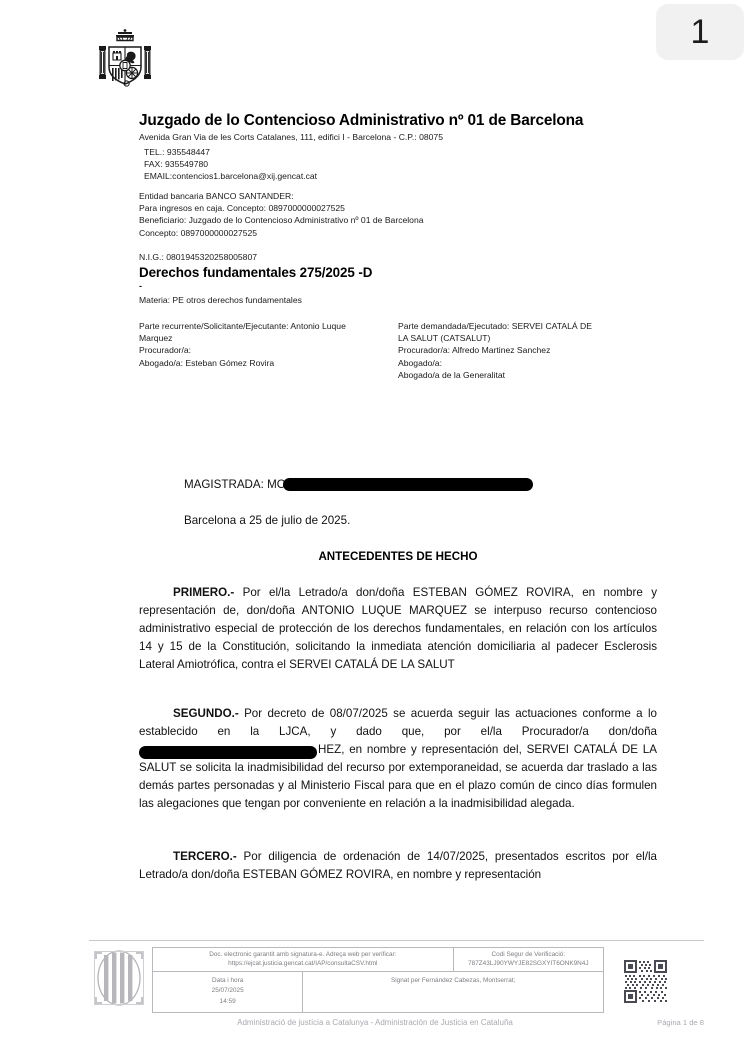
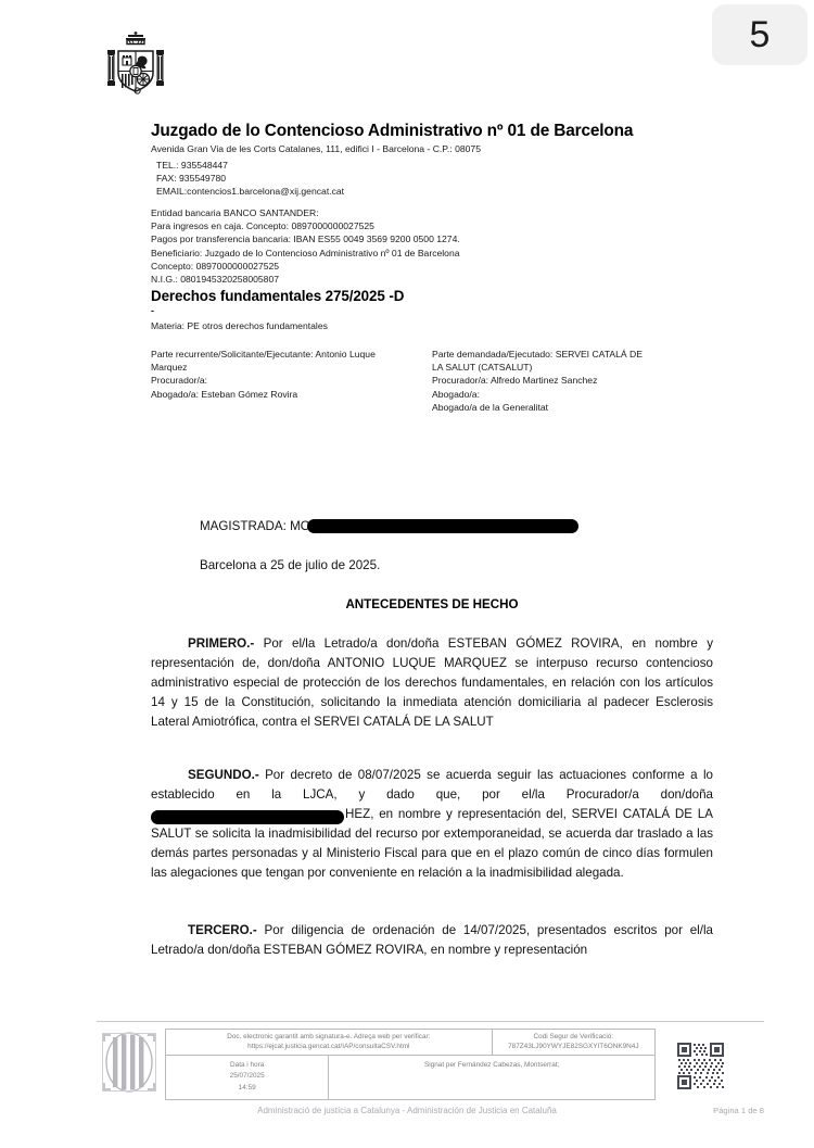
- 1
+ 5
  Juzgado de lo Contencioso Administrativo nº 01 de Barcelona
  Avenida Gran Via de les Corts Catalanes, 111, edifici I - Barcelona - C.P.: 08075
  TEL.: 935548447
  FAX: 935549780
  EMAIL:contencios1.barcelona@xij.gencat.cat
  Entidad bancaria BANCO SANTANDER:
  Para ingresos en caja. Concepto: 0897000000027525
+ Pagos por transferencia bancaria: IBAN ES55 0049 3569 9200 0500 1274.
  Beneficiario: Juzgado de lo Contencioso Administrativo nº 01 de Barcelona
  Concepto: 0897000000027525
  N.I.G.: 0801945320258005807
  Derechos fundamentales 275/2025 -D
  -
  Materia: PE otros derechos fundamentales
  Parte recurrente/Solicitante/Ejecutante: Antonio Luque
  Marquez
  Procurador/a:
  Abogado/a: Esteban Gómez Rovira
  Parte demandada/Ejecutado: SERVEI CATALÁ DE
  LA SALUT (CATSALUT)
  Procurador/a: Alfredo Martinez Sanchez
  Abogado/a:
  Abogado/a de la Generalitat
  MAGISTRADA: MO
  Barcelona a 25 de julio de 2025.
  ANTECEDENTES DE HECHO
  PRIMERO.- Por el/la Letrado/a don/doña ESTEBAN GÓMEZ ROVIRA, en nombre y representación de, don/doña ANTONIO LUQUE MARQUEZ se interpuso recurso contencioso administrativo especial de protección de los derechos fundamentales, en relación con los artículos 14 y 15 de la Constitución, solicitando la inmediata atención domiciliaria al padecer Esclerosis Lateral Amiotrófica, contra el SERVEI CATALÁ DE LA SALUT
  SEGUNDO.- Por decreto de 08/07/2025 se acuerda seguir las actuaciones conforme a lo establecido en la LJCA, y dado que, por el/la Procurador/a don/doña HEZ, en nombre y representación del, SERVEI CATALÁ DE LA SALUT se solicita la inadmisibilidad del recurso por extemporaneidad, se acuerda dar traslado a las demás partes personadas y al Ministerio Fiscal para que en el plazo común de cinco días formulen las alegaciones que tengan por conveniente en relación a la inadmisibilidad alegada.
  TERCERO.- Por diligencia de ordenación de 14/07/2025, presentados escritos por el/la Letrado/a don/doña ESTEBAN GÓMEZ ROVIRA, en nombre y representación
  Administració de justícia a Catalunya - Administración de Justicia en Cataluña
  Página 1 de 8
